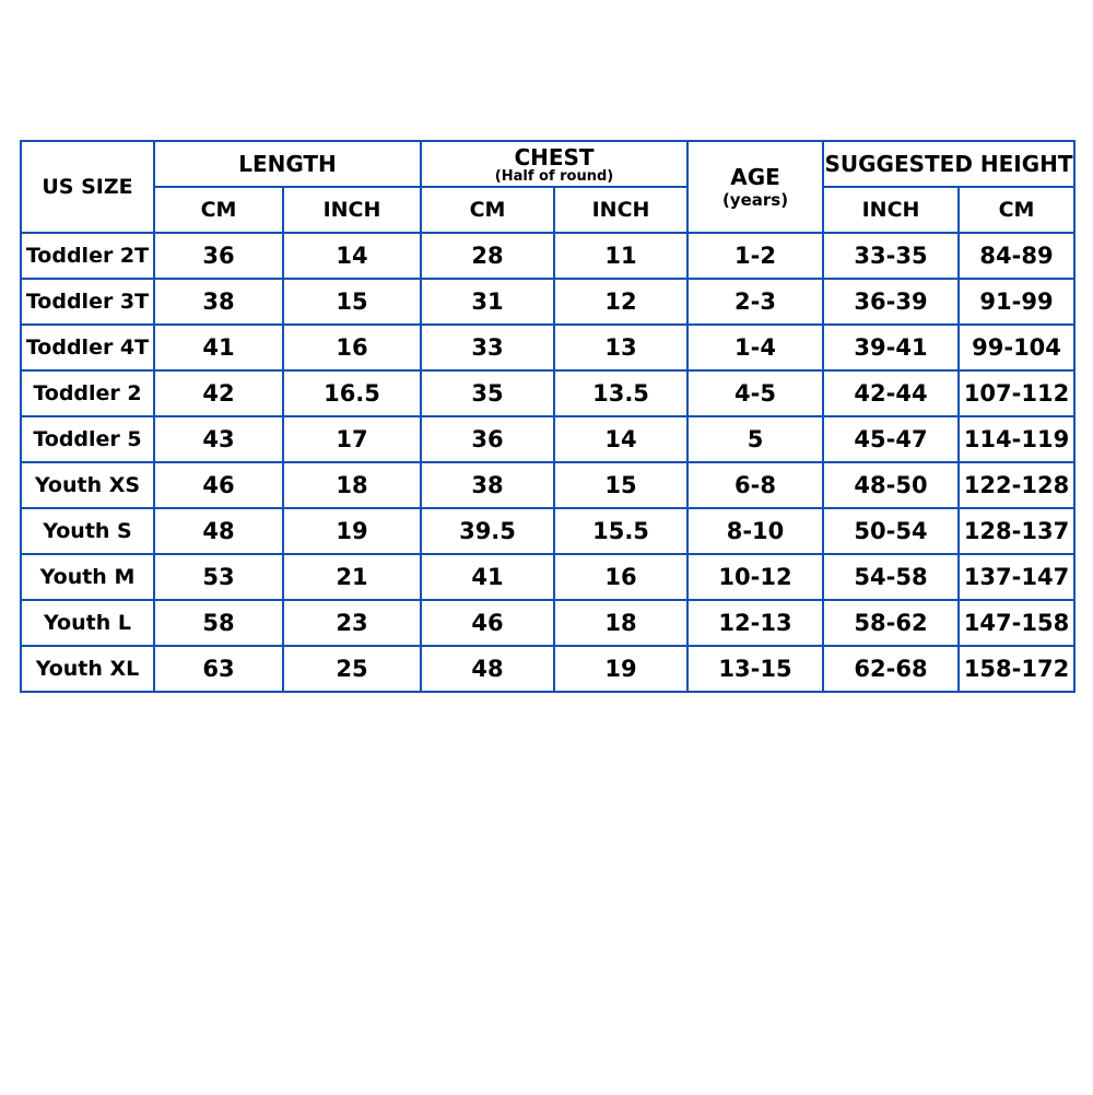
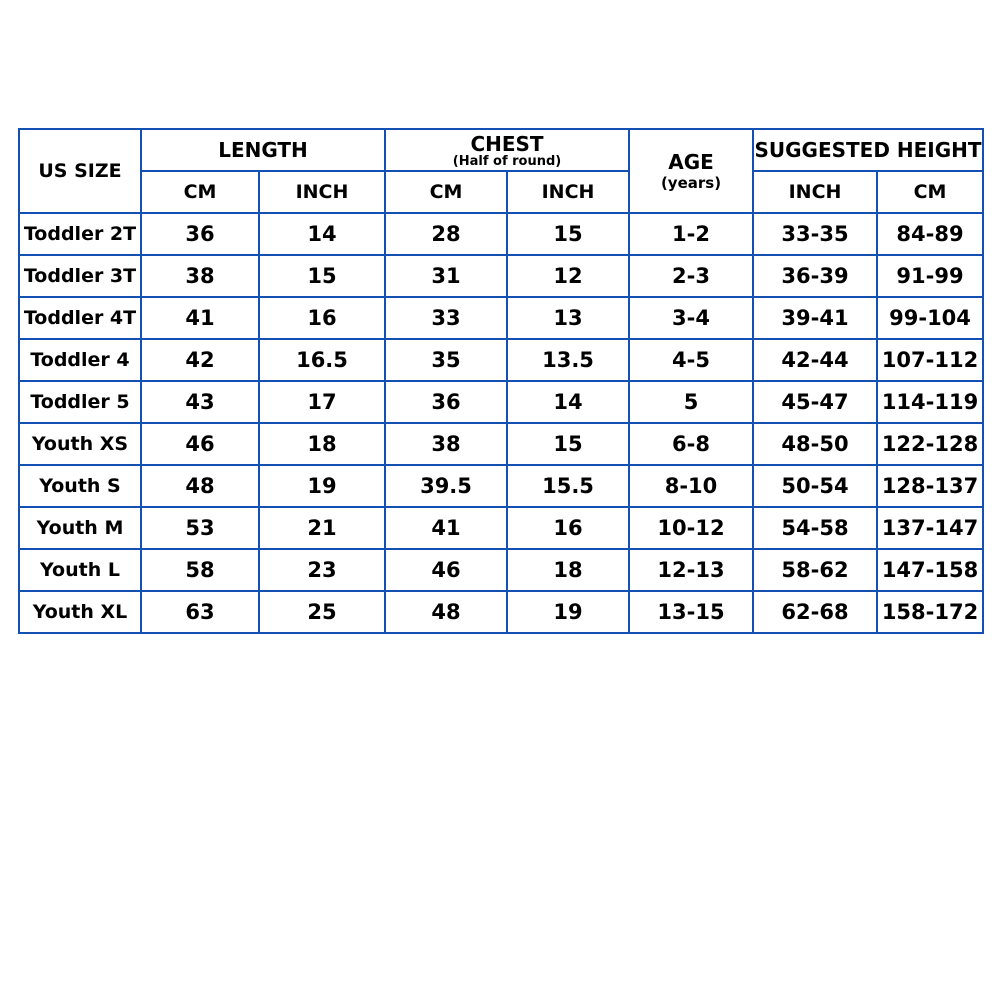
  US SIZE	LENGTH	CHEST (Half of round)	AGE (years)	SUGGESTED HEIGHT
  CM	INCH	CM	INCH	INCH	CM
- Toddler 2T	36	14	28	11	1-2	33-35	84-89
+ Toddler 2T	36	14	28	15	1-2	33-35	84-89
  Toddler 3T	38	15	31	12	2-3	36-39	91-99
- Toddler 4T	41	16	33	13	1-4	39-41	99-104
+ Toddler 4T	41	16	33	13	3-4	39-41	99-104
- Toddler 2	42	16.5	35	13.5	4-5	42-44	107-112
+ Toddler 4	42	16.5	35	13.5	4-5	42-44	107-112
  Toddler 5	43	17	36	14	5	45-47	114-119
  Youth XS	46	18	38	15	6-8	48-50	122-128
  Youth S	48	19	39.5	15.5	8-10	50-54	128-137
  Youth M	53	21	41	16	10-12	54-58	137-147
  Youth L	58	23	46	18	12-13	58-62	147-158
  Youth XL	63	25	48	19	13-15	62-68	158-172
